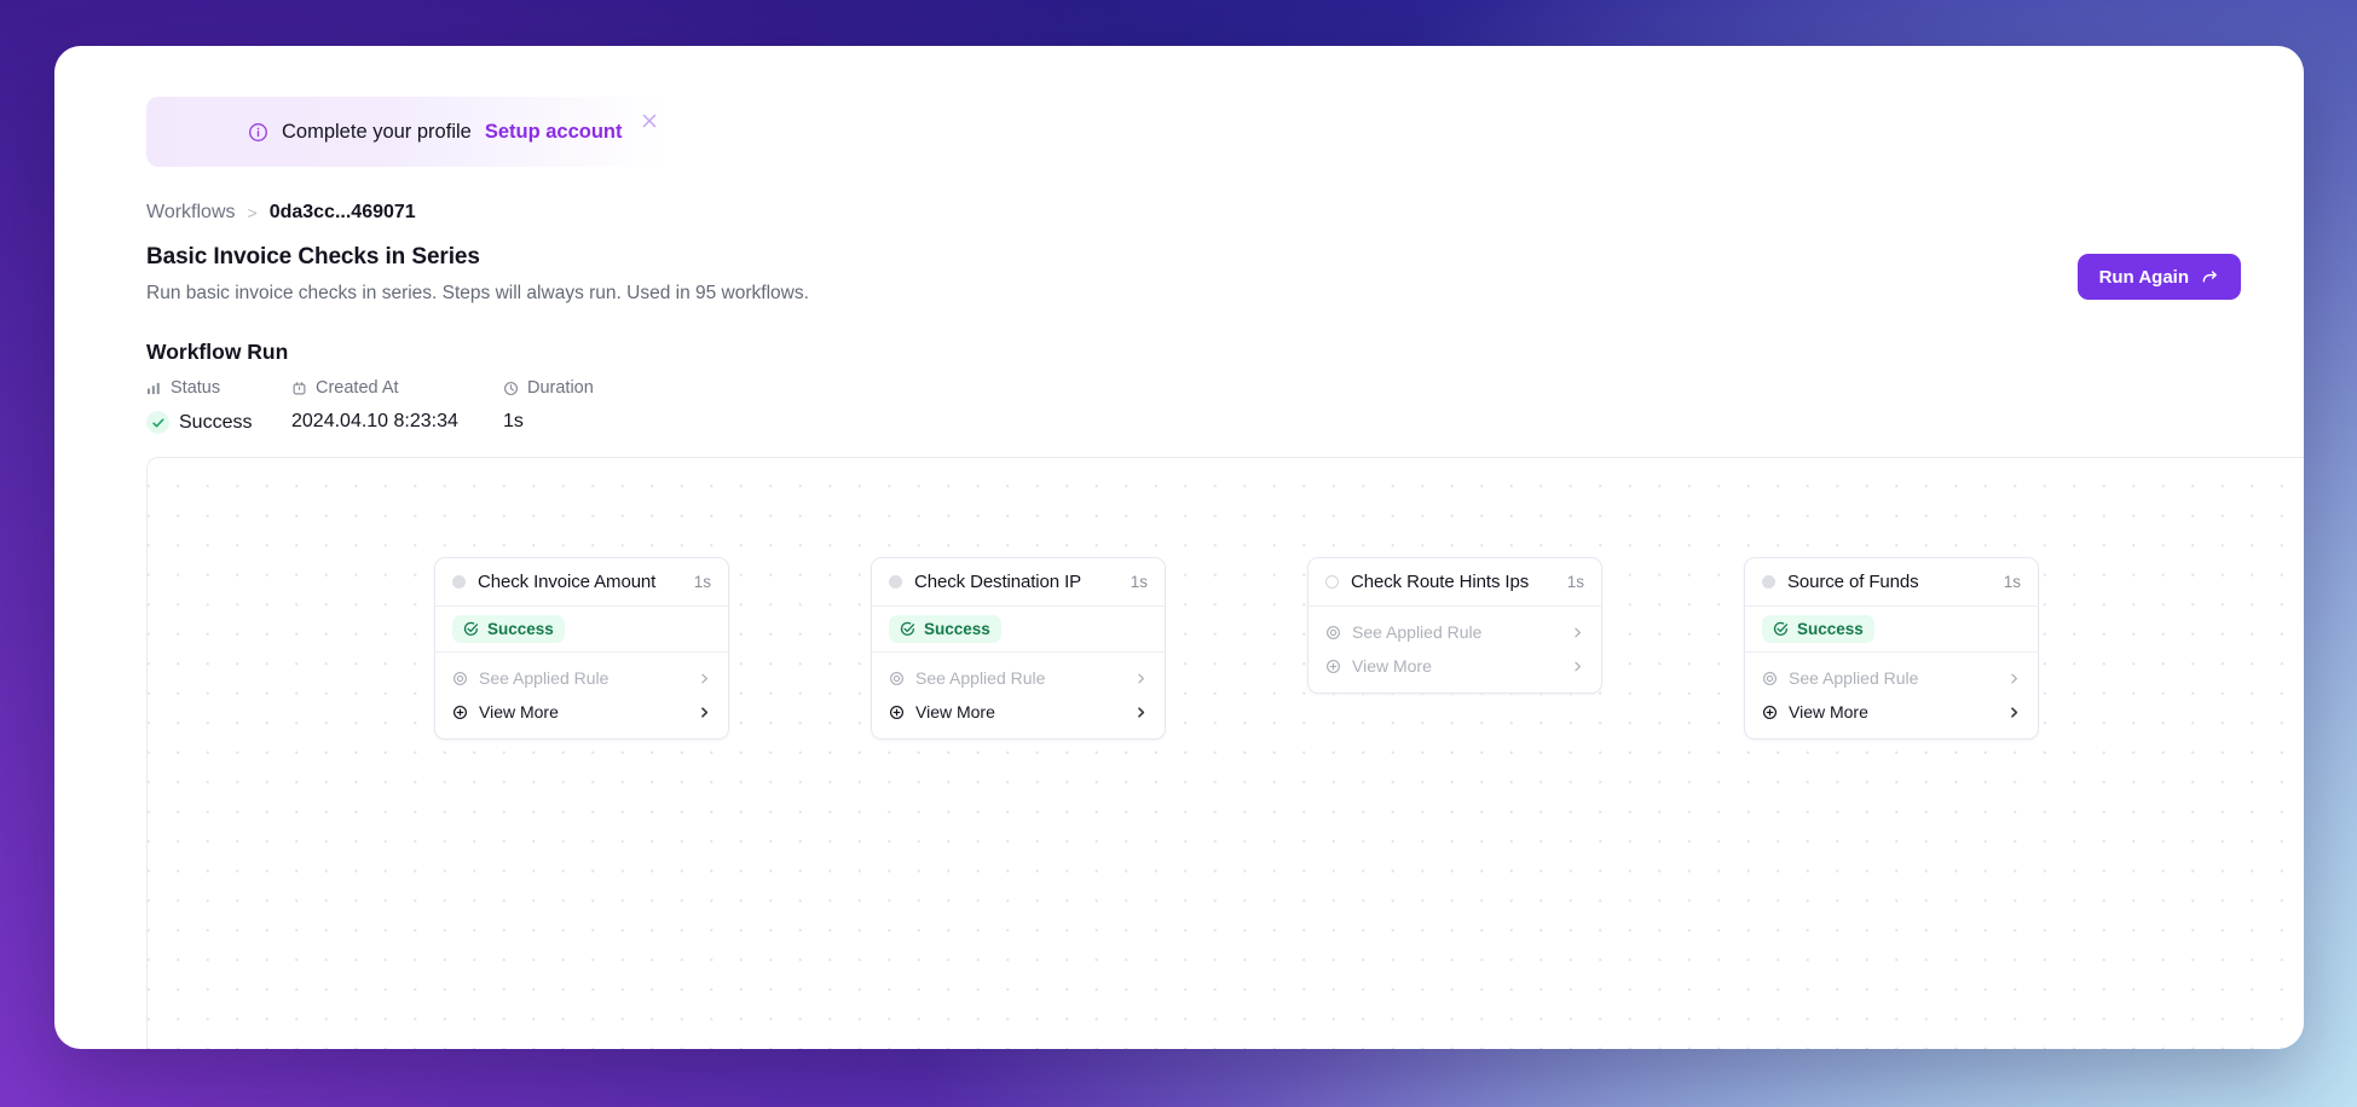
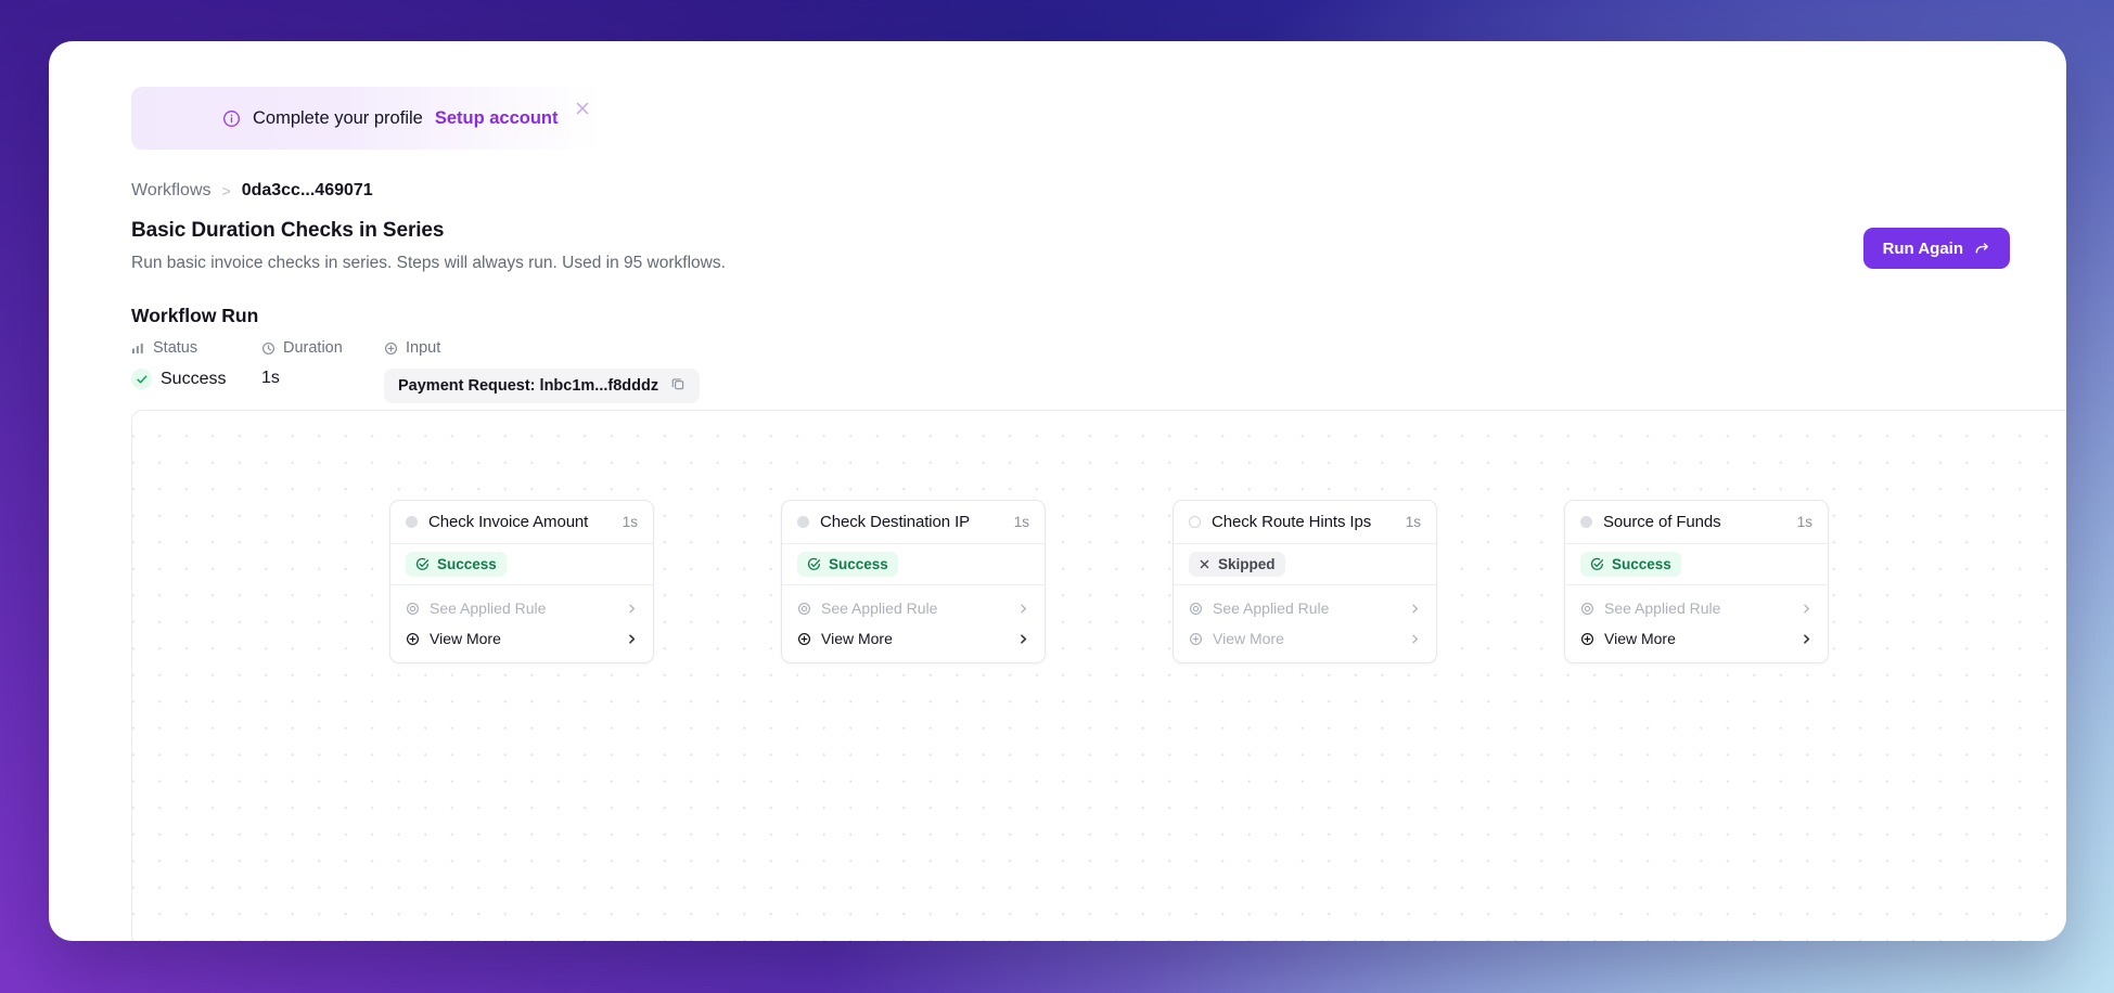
  Complete your profile
  Setup account
  Workflows
  >
  0da3cc...469071
- Basic Invoice Checks in Series
+ Basic Duration Checks in Series
  Run basic invoice checks in series. Steps will always run. Used in 95 workflows.
  Run Again
  Workflow Run
  Status
  Success
- Created At
- 2024.04.10 8:23:34
  Duration
  1s
+ Input
+ Payment Request: lnbc1m...f8dddz
  Check Invoice Amount
  1s
  Success
  See Applied Rule
  View More
  Check Destination IP
  1s
  Success
  See Applied Rule
  View More
  Check Route Hints Ips
  1s
+ Skipped
  See Applied Rule
  View More
  Source of Funds
  1s
  Success
  See Applied Rule
  View More
